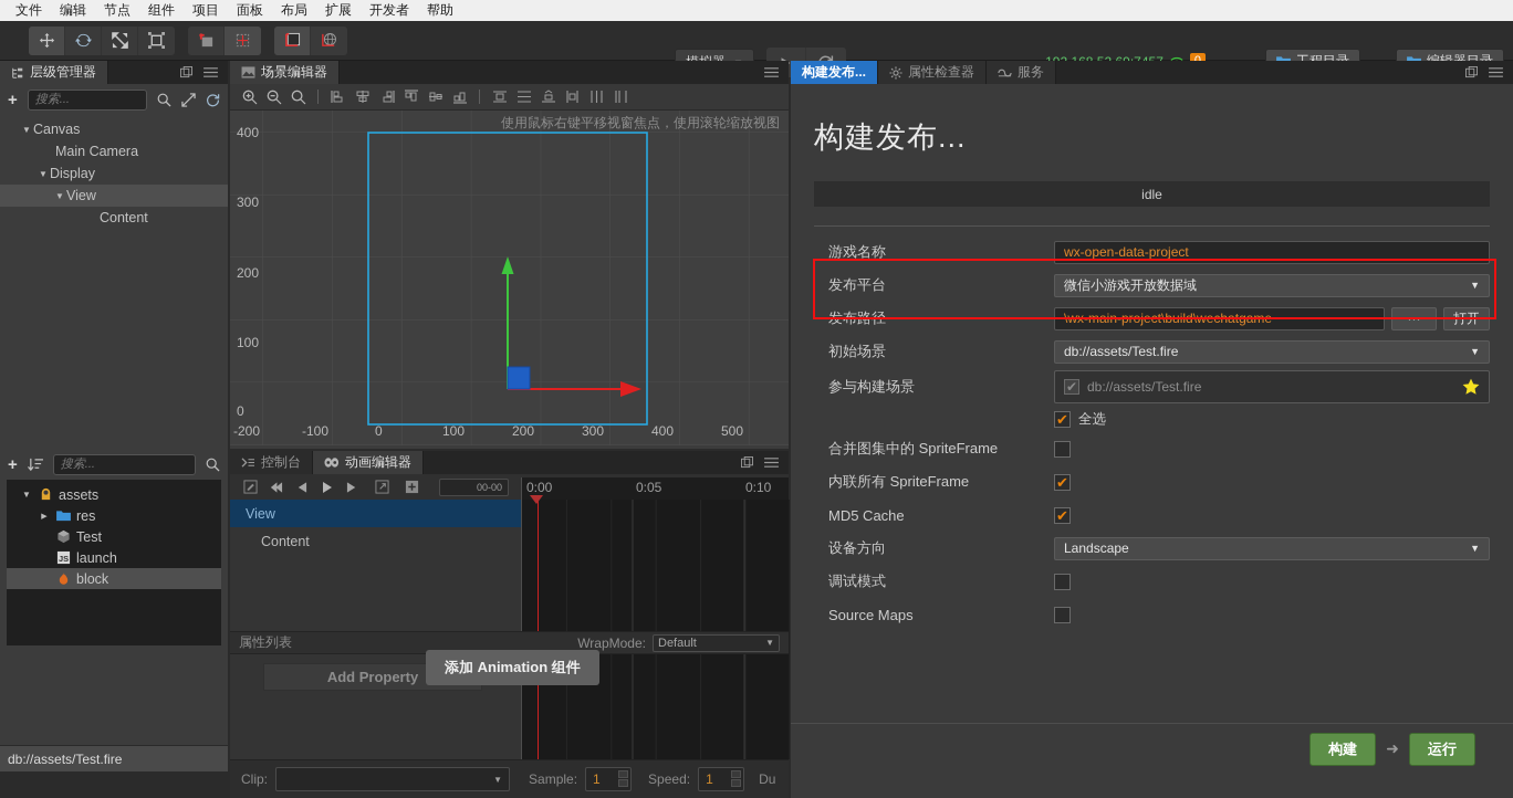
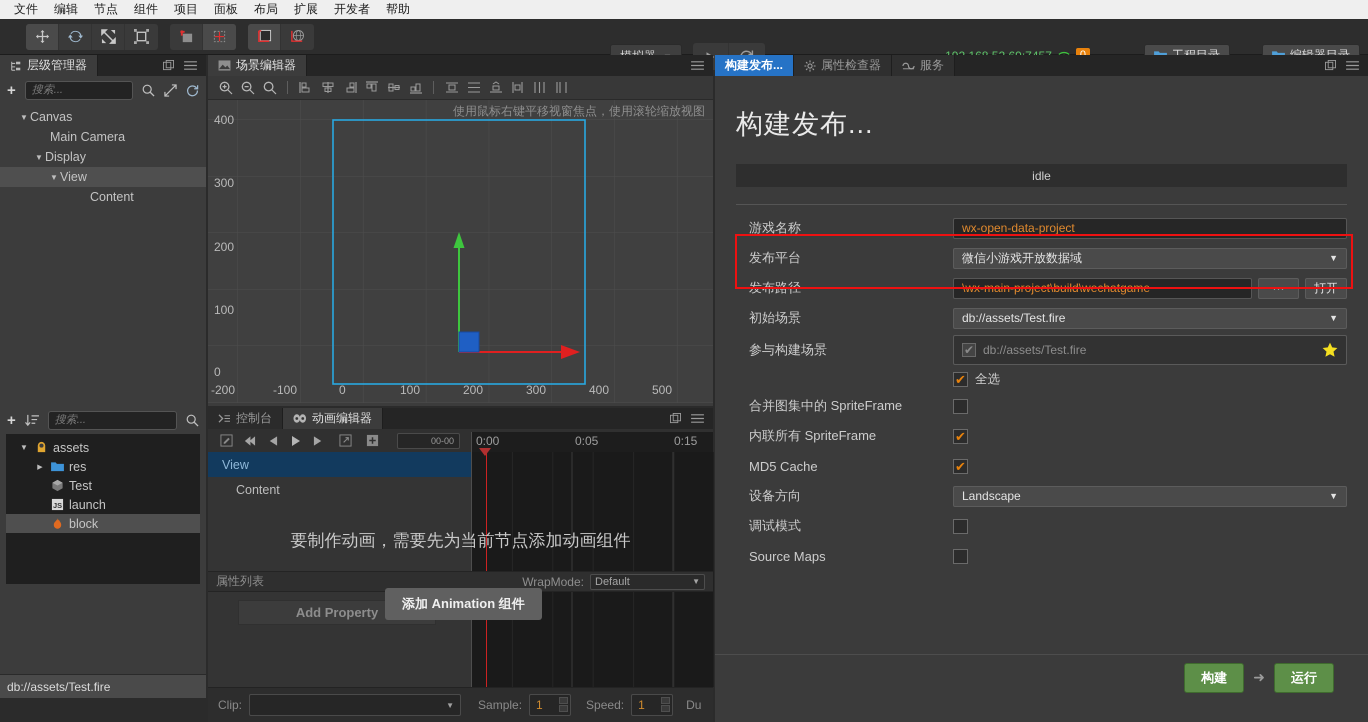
  文件
  编辑
  节点
  组件
  项目
  面板
  布局
  扩展
  开发者
  帮助
  层级管理器
  +
  搜索...
  ▼
  Canvas
  Main Camera
  ▼
  Display
  ▼
  View
  Content
  +
  搜索...
  ▼
  assets
  res
  Test
  JS
  launch
  block
  db://assets/Test.fire
  场景编辑器
  使用鼠标右键平移视窗焦点，使用滚轮缩放视图
  400
  300
  200
  100
  0
  -200
  -100
  0
  100
  200
  300
  400
  500
  控制台
  动画编辑器
  00-00
  0:00
  0:05
- 0:10
+ 0:15
  View
  Content
+ 要制作动画，需要先为当前节点添加动画组件
  属性列表
  WrapMode:
  Default
  ▼
  Add Property
  添加 Animation 组件
  Clip:
  ▼
  Sample:
  1
  Speed:
  1
  Du
  构建发布...
  属性检查器
  服务
  构建发布...
  idle
  游戏名称
  wx-open-data-project
  发布平台
  微信小游戏开放数据域
  ▼
  发布路径
  \wx-main-project\build\wechatgame
  ···
  打开
  初始场景
  db://assets/Test.fire
  ▼
  参与构建场景
  ✔
  db://assets/Test.fire
  ✔
  全选
  合并图集中的 SpriteFrame
  ✔
  内联所有 SpriteFrame
  ✔
  MD5 Cache
  ✔
  设备方向
  Landscape
  ▼
  调试模式
  ✔
  Source Maps
  ✔
  构建
  ➜
  运行
